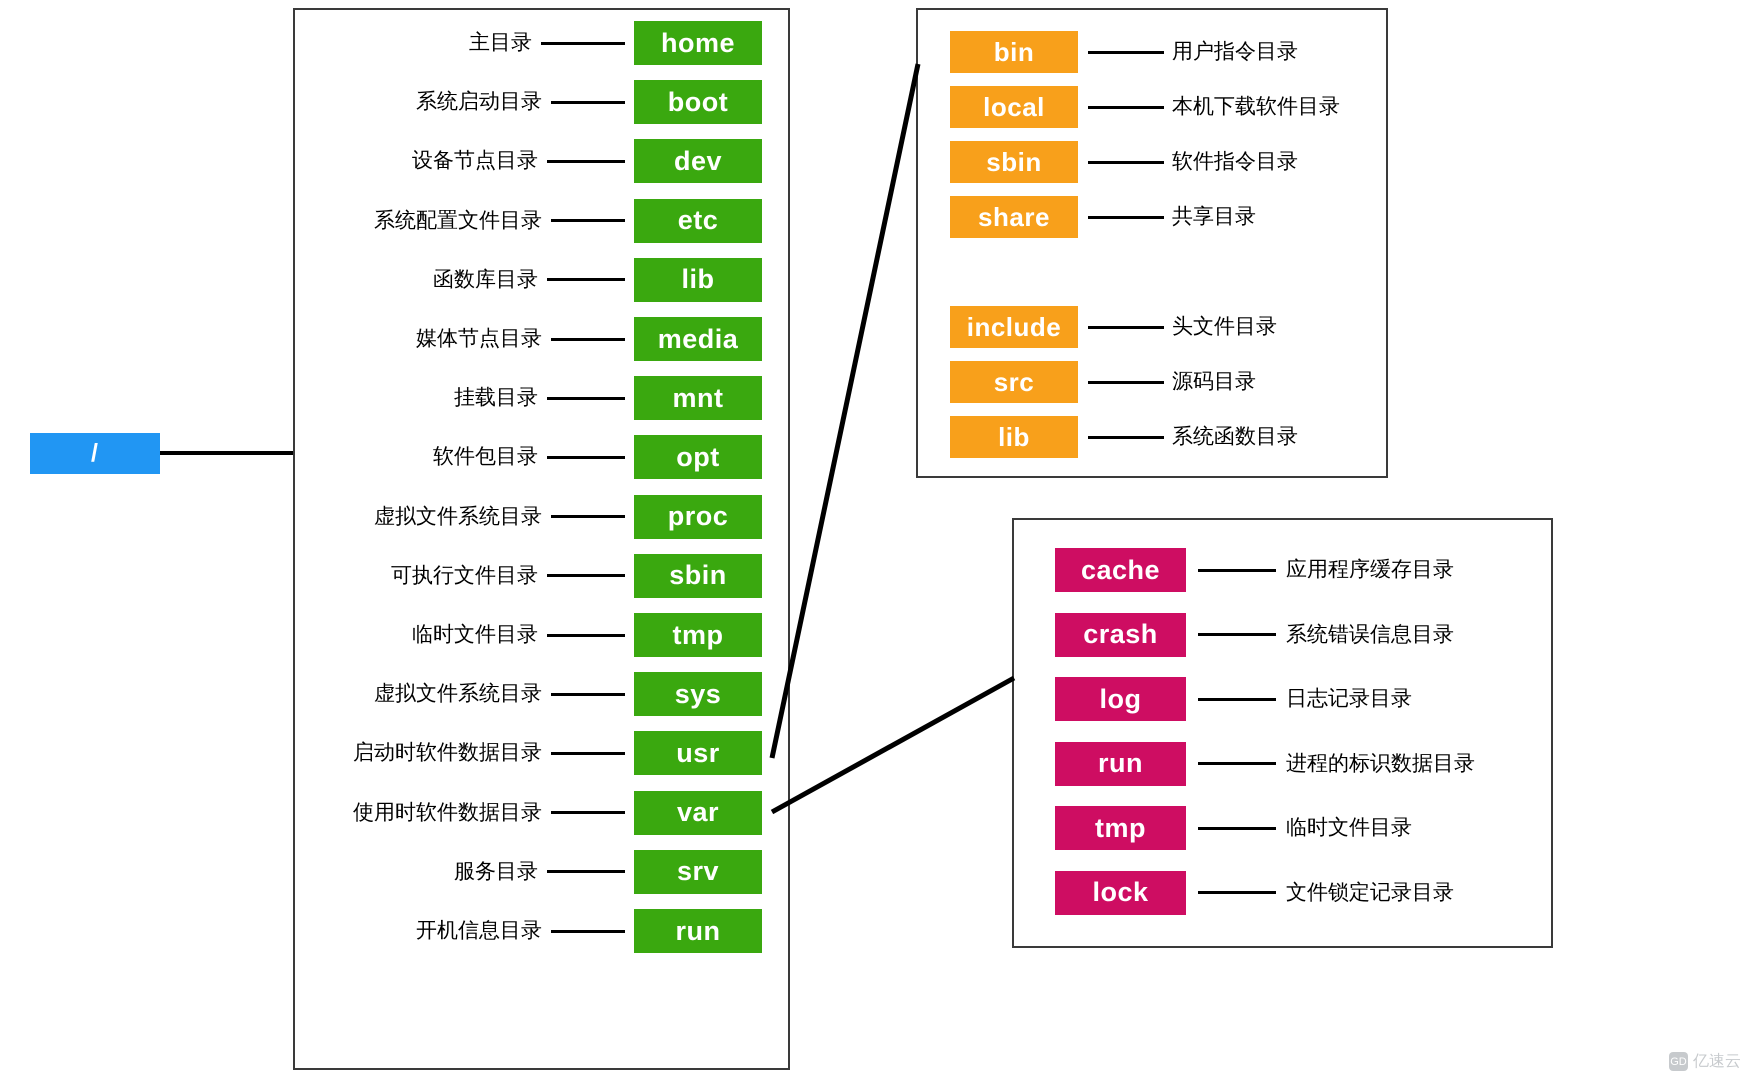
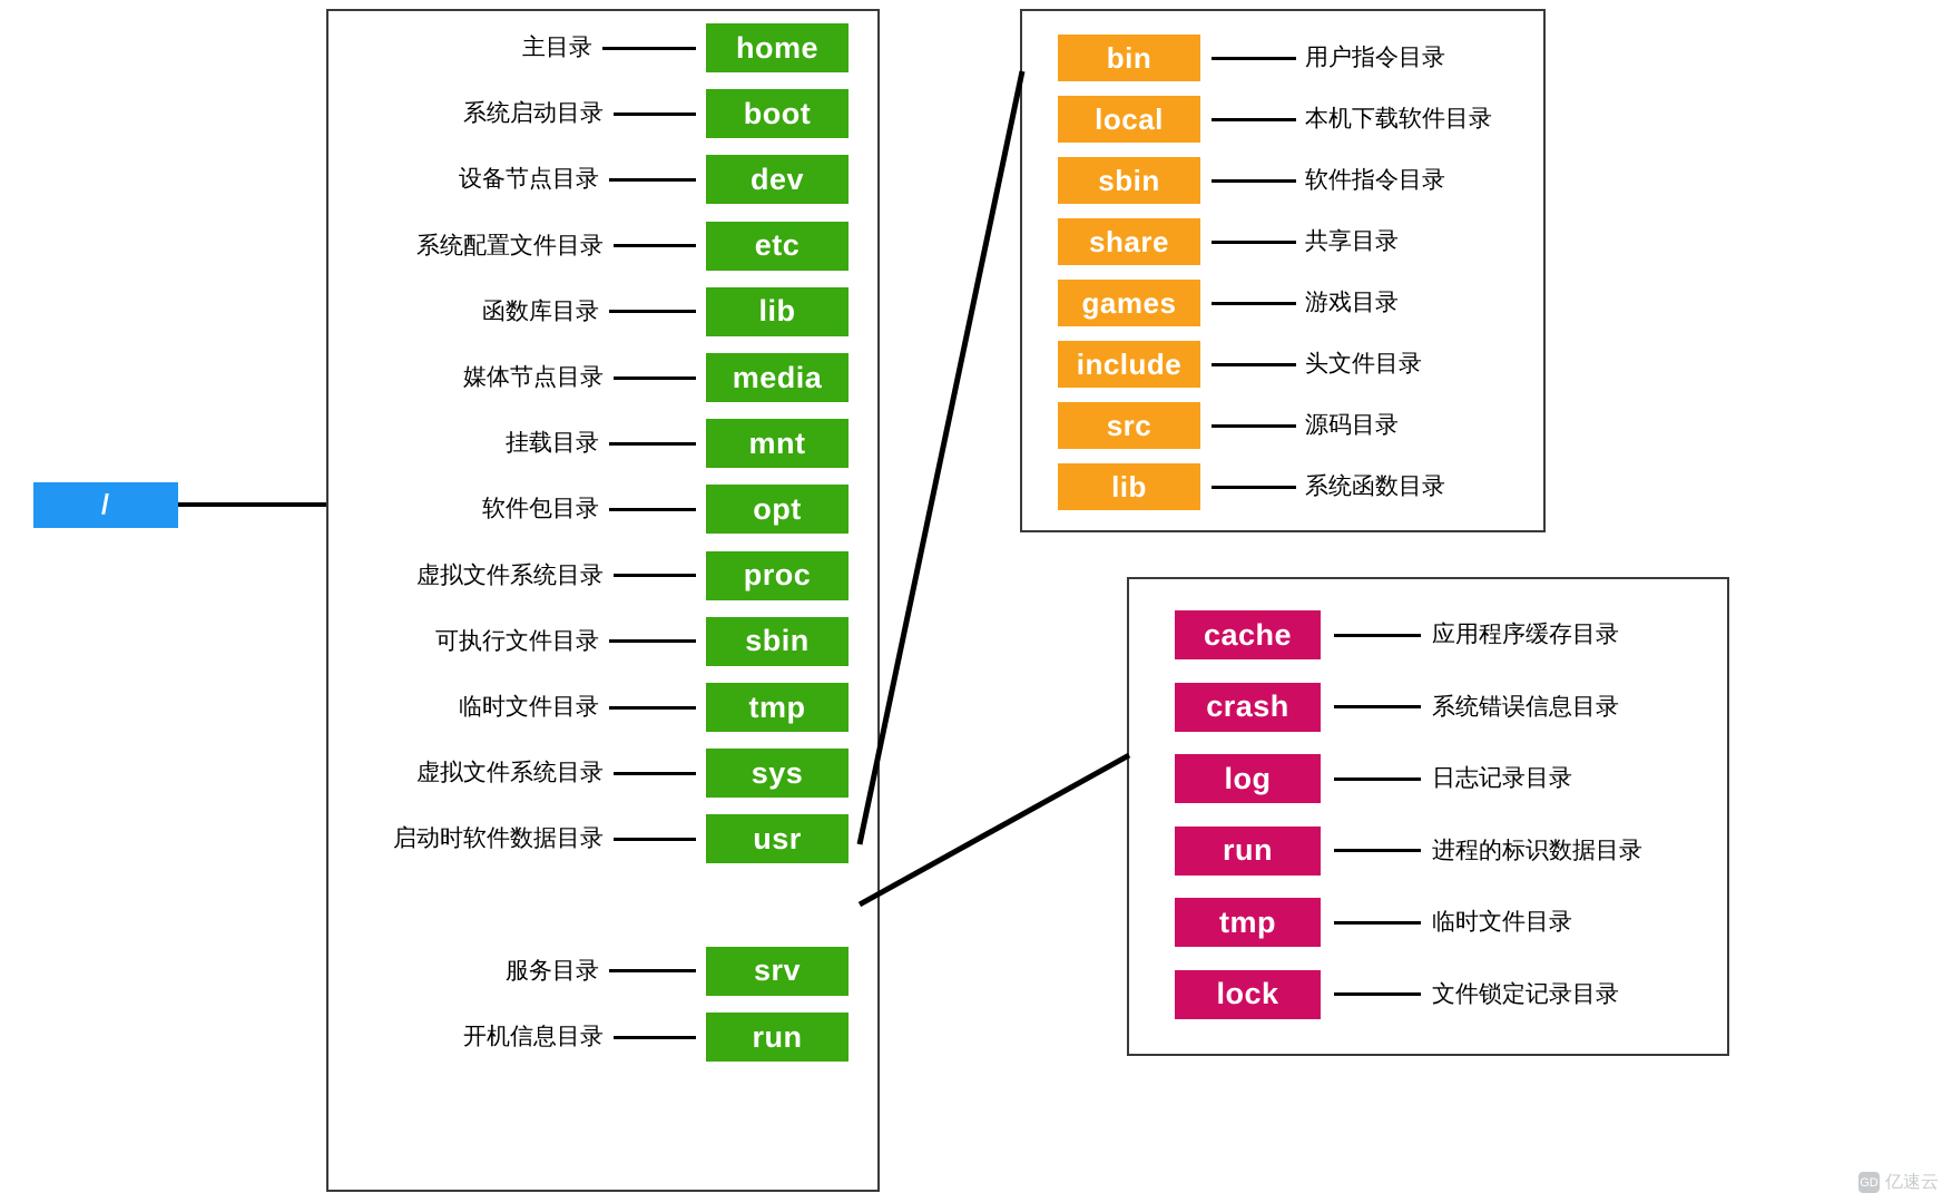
  /
  主目录
  home
  系统启动目录
  boot
  设备节点目录
  dev
  系统配置文件目录
  etc
  函数库目录
  lib
  媒体节点目录
  media
  挂载目录
  mnt
  软件包目录
  opt
  虚拟文件系统目录
  proc
  可执行文件目录
  sbin
  临时文件目录
  tmp
  虚拟文件系统目录
  sys
  启动时软件数据目录
  usr
- 使用时软件数据目录
- var
  服务目录
  srv
  开机信息目录
  run
  bin
  用户指令目录
  local
  本机下载软件目录
  sbin
  软件指令目录
  share
  共享目录
+ games
+ 游戏目录
  include
  头文件目录
  src
  源码目录
  lib
  系统函数目录
  cache
  应用程序缓存目录
  crash
  系统错误信息目录
  log
  日志记录目录
  run
  进程的标识数据目录
  tmp
  临时文件目录
  lock
  文件锁定记录目录
  GD
  亿速云
